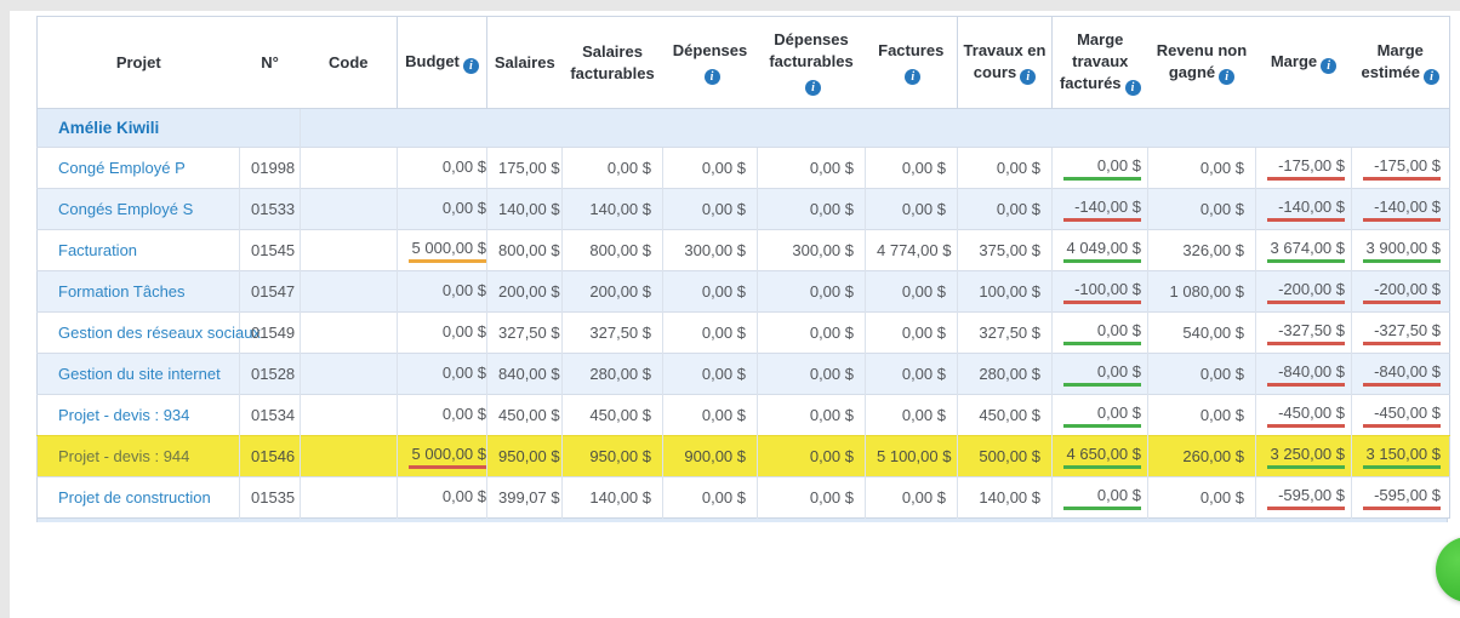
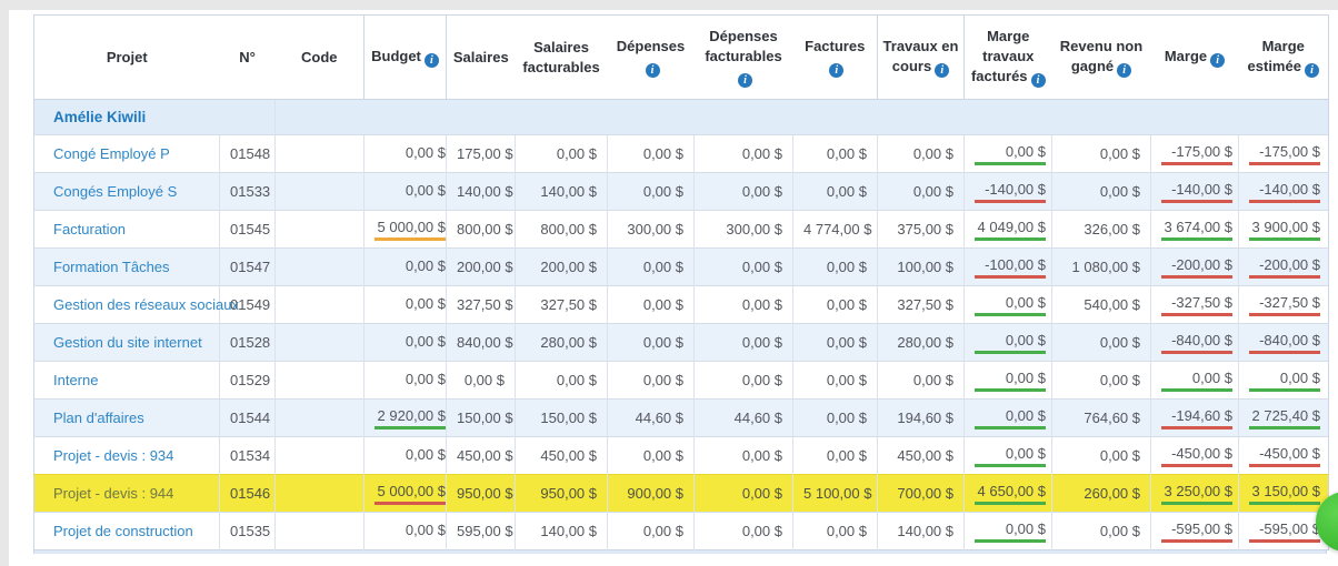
  Projet	N°	Code	Budget i	Salaires	Salaires facturables	Dépensesi	Dépenses facturablesi	Facturesi	Travaux en cours i	Marge travaux facturés i	Revenu non gagné i	Marge i	Marge estimée i
  Amélie Kiwili
- Congé Employé P	01998		0,00 $	175,00 $	0,00 $	0,00 $	0,00 $	0,00 $	0,00 $	0,00 $	0,00 $	-175,00 $	-175,00 $
+ Congé Employé P	01548		0,00 $	175,00 $	0,00 $	0,00 $	0,00 $	0,00 $	0,00 $	0,00 $	0,00 $	-175,00 $	-175,00 $
  Congés Employé S	01533		0,00 $	140,00 $	140,00 $	0,00 $	0,00 $	0,00 $	0,00 $	-140,00 $	0,00 $	-140,00 $	-140,00 $
  Facturation	01545		5 000,00 $	800,00 $	800,00 $	300,00 $	300,00 $	4 774,00 $	375,00 $	4 049,00 $	326,00 $	3 674,00 $	3 900,00 $
  Formation Tâches	01547		0,00 $	200,00 $	200,00 $	0,00 $	0,00 $	0,00 $	100,00 $	-100,00 $	1 080,00 $	-200,00 $	-200,00 $
  Gestion des réseaux sociau	01549		0,00 $	327,50 $	327,50 $	0,00 $	0,00 $	0,00 $	327,50 $	0,00 $	540,00 $	-327,50 $	-327,50 $
  Gestion du site internet	01528		0,00 $	840,00 $	280,00 $	0,00 $	0,00 $	0,00 $	280,00 $	0,00 $	0,00 $	-840,00 $	-840,00 $
+ Interne	01529		0,00 $	0,00 $	0,00 $	0,00 $	0,00 $	0,00 $	0,00 $	0,00 $	0,00 $	0,00 $	0,00 $
+ Plan d'affaires	01544		2 920,00 $	150,00 $	150,00 $	44,60 $	44,60 $	0,00 $	194,60 $	0,00 $	764,60 $	-194,60 $	2 725,40 $
  Projet - devis : 934	01534		0,00 $	450,00 $	450,00 $	0,00 $	0,00 $	0,00 $	450,00 $	0,00 $	0,00 $	-450,00 $	-450,00 $
- Projet - devis : 944	01546		5 000,00 $	950,00 $	950,00 $	900,00 $	0,00 $	5 100,00 $	500,00 $	4 650,00 $	260,00 $	3 250,00 $	3 150,00 $
+ Projet - devis : 944	01546		5 000,00 $	950,00 $	950,00 $	900,00 $	0,00 $	5 100,00 $	700,00 $	4 650,00 $	260,00 $	3 250,00 $	3 150,00 $
- Projet de construction	01535		0,00 $	399,07 $	140,00 $	0,00 $	0,00 $	0,00 $	140,00 $	0,00 $	0,00 $	-595,00 $	-595,00 $
+ Projet de construction	01535		0,00 $	595,00 $	140,00 $	0,00 $	0,00 $	0,00 $	140,00 $	0,00 $	0,00 $	-595,00 $	-595,00
